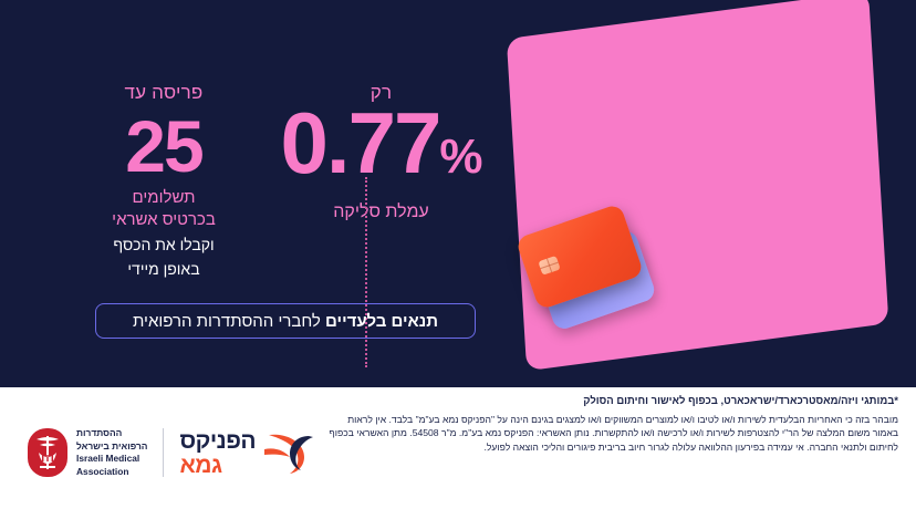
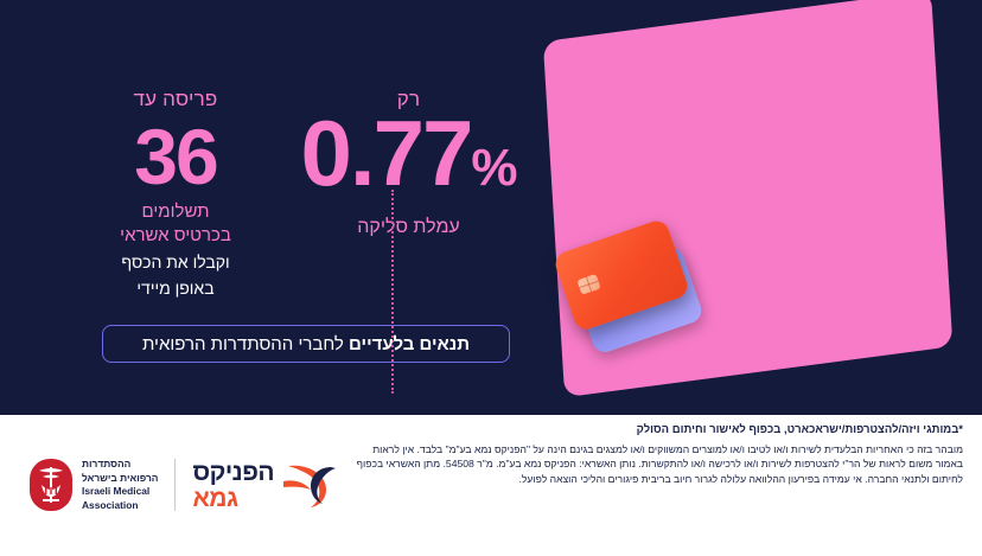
  רק
  0.77%
  עמלת סליקה
  פריסה עד
- 25
+ 36
  תשלומים
  בכרטיס אשראי
  וקבלו את הכסף
  באופן מיידי
  תנאים בלעדיים לחברי ההסתדרות הרפואית
- *במותגי ויזה/מאסטרכארד/ישראכארט, בכפוף לאישור וחיתום הסולק
+ *במותגי ויזה/להצטרפות/ישראכארט, בכפוף לאישור וחיתום הסולק
- מובהר בזה כי האחריות הבלעדית לשירות ו/או לטיבו ו/או למוצרים המשווקים ו/או למצגים בגינם הינה על "הפניקס נמא בע"מ" בלבד. אין לראות באמור משום המלצה של הר"י להצטרפות לשירות ו/או לרכישה ו/או להתקשרות. נותן האשראי: הפניקס נמא בע"מ. מ"ר 54508. מתן האשראי בכפוף לחיתום ולתנאי החברה. אי עמידה בפירעון ההלוואה עלולה לגרור חיוב בריבית פיגורים והליכי הוצאה לפועל.
+ מובהר בזה כי האחריות הבלעדית לשירות ו/או לטיבו ו/או למוצרים המשווקים ו/או למצגים בגינם הינה על "הפניקס נמא בע"מ" בלבד. אין לראות באמור משום לראות של הר"י להצטרפות לשירות ו/או לרכישה ו/או להתקשרות. נותן האשראי: הפניקס נמא בע"מ. מ"ר 54508. מתן האשראי בכפוף לחיתום ולתנאי החברה. אי עמידה בפירעון ההלוואה עלולה לגרור חיוב בריבית פיגורים והליכי הוצאה לפועל.
  הפניקס
  גמא
  ההסתדרות
  הרפואית בישראל
  Israeli Medical
  Association
